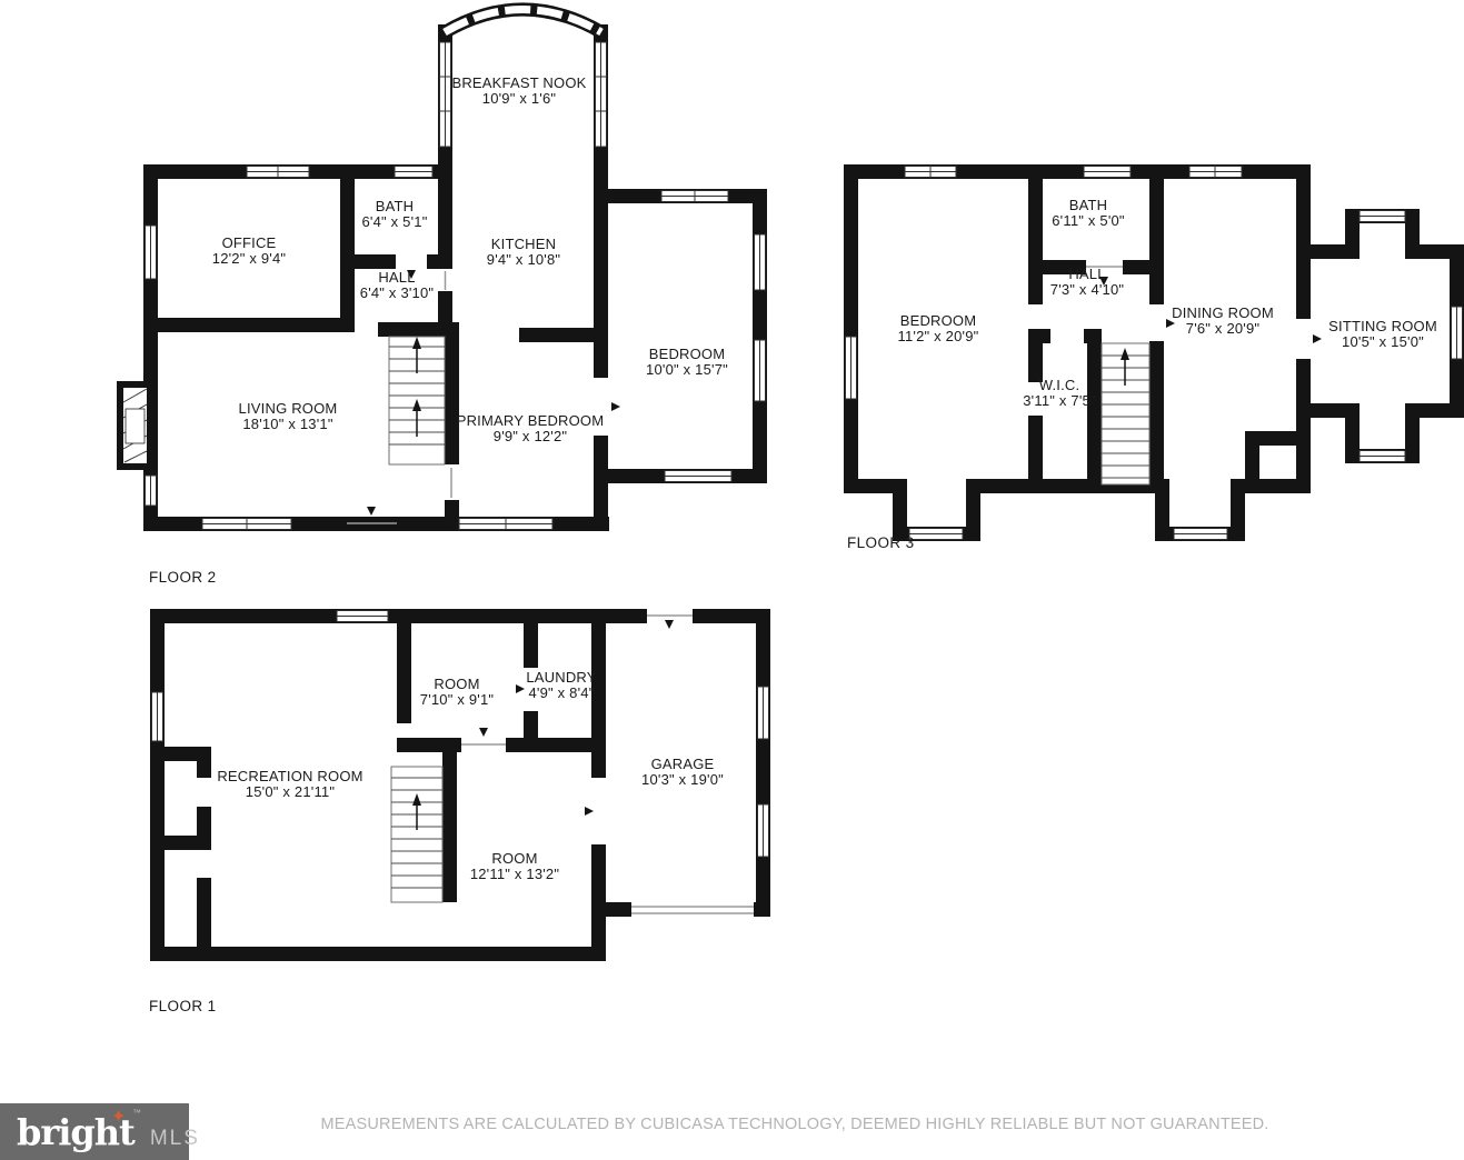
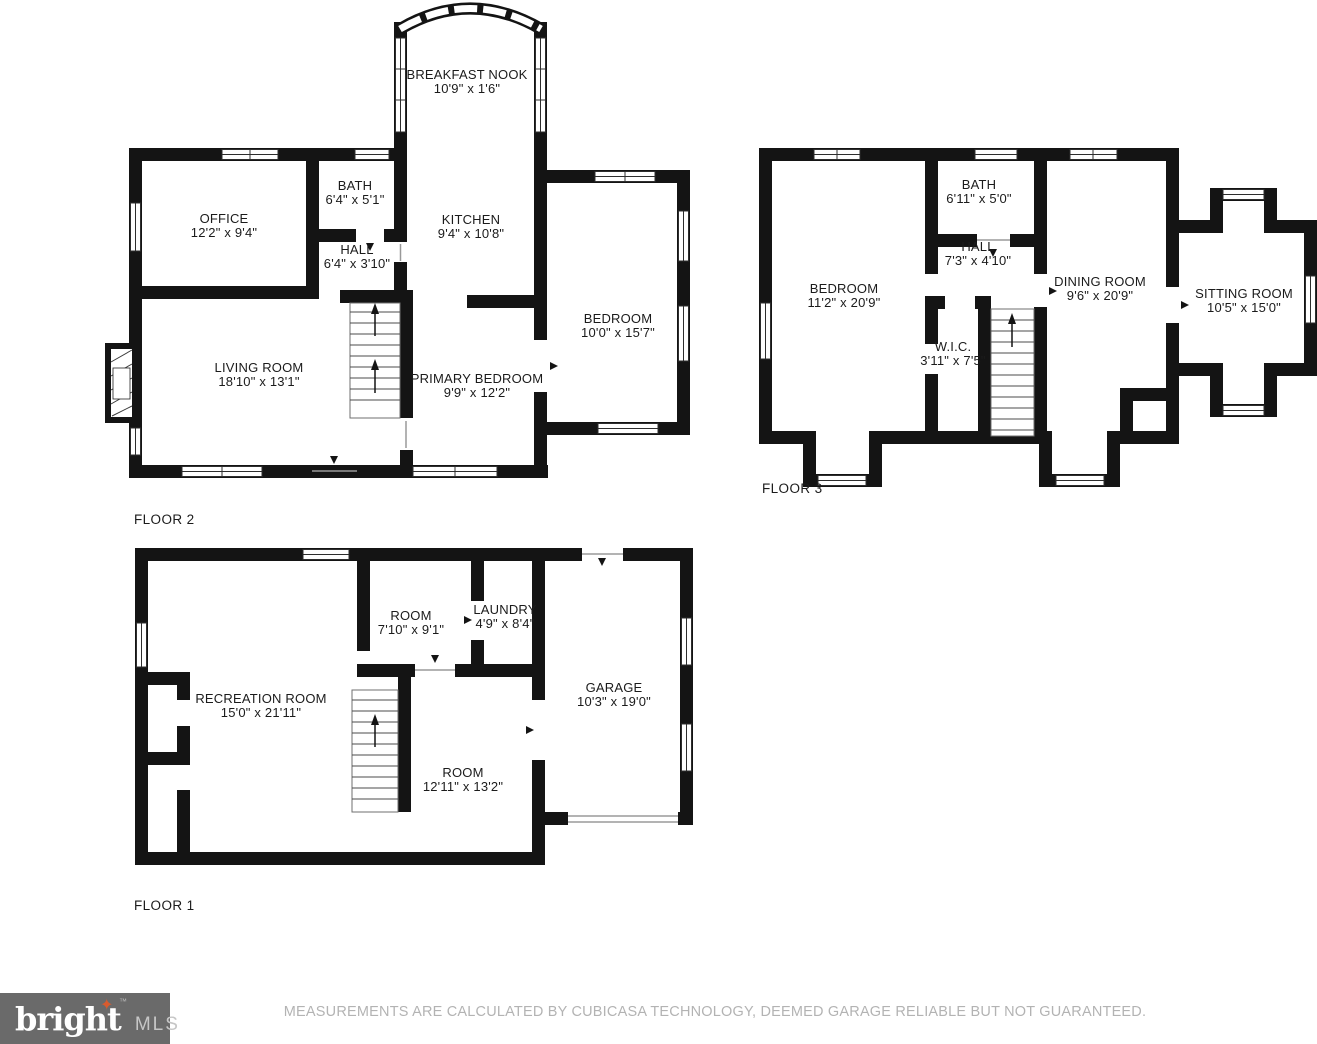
  BREAKFAST NOOK
  10'9" x 1'6"
  OFFICE
  12'2" x 9'4"
  BATH
  6'4" x 5'1"
  HALL
  6'4" x 3'10"
  KITCHEN
  9'4" x 10'8"
  BEDROOM
  10'0" x 15'7"
  LIVING ROOM
  18'10" x 13'1"
  PRIMARY BEDROOM
  9'9" x 12'2"
  BEDROOM
  11'2" x 20'9"
  BATH
  6'11" x 5'0"
  HALL
  7'3" x 4'10"
  W.I.C.
  3'11" x 7'5"
  DINING ROOM
- 7'6" x 20'9"
+ 9'6" x 20'9"
  SITTING ROOM
  10'5" x 15'0"
  RECREATION ROOM
  15'0" x 21'11"
  ROOM
  7'10" x 9'1"
  LAUNDRY
  4'9" x 8'4"
  GARAGE
  10'3" x 19'0"
  ROOM
  12'11" x 13'2"
  FLOOR 2
  FLOOR 3
  FLOOR 1
  bright
  ✦
  ™
  MLS
- MEASUREMENTS ARE CALCULATED BY CUBICASA TECHNOLOGY, DEEMED HIGHLY RELIABLE BUT NOT GUARANTEED.
+ MEASUREMENTS ARE CALCULATED BY CUBICASA TECHNOLOGY, DEEMED GARAGE RELIABLE BUT NOT GUARANTEED.
